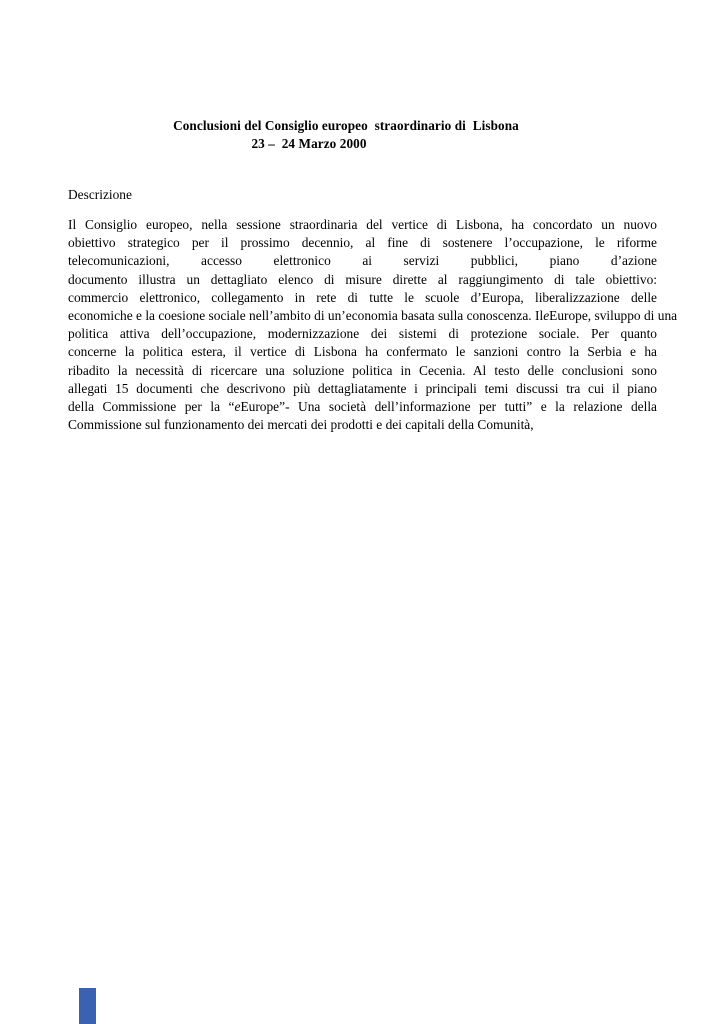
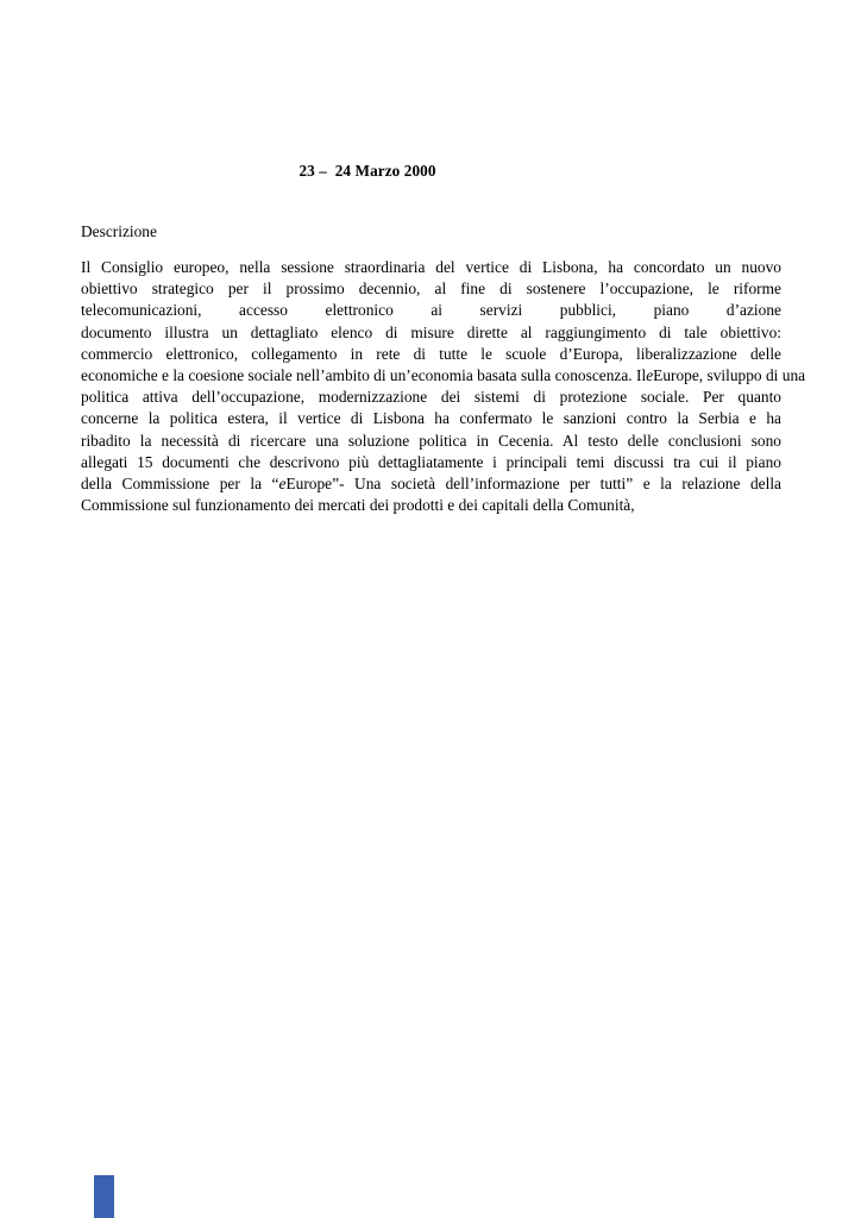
- Conclusioni del Consiglio europeo straordinario di Lisbona
  23 – 24 Marzo 2000
  Descrizione
  Il Consiglio europeo, nella sessione straordinaria del vertice di Lisbona, ha concordato un nuovo
  obiettivo strategico per il prossimo decennio, al fine di sostenere l’occupazione, le riforme
  telecomunicazioni, accesso elettronico ai servizi pubblici, piano d’azione
  documento illustra un dettagliato elenco di misure dirette al raggiungimento di tale obiettivo:
  commercio elettronico, collegamento in rete di tutte le scuole d’Europa, liberalizzazione delle
  economiche e la coesione sociale nell’ambito di un’economia basata sulla conoscenza. IleEurope, sviluppo di una
  politica attiva dell’occupazione, modernizzazione dei sistemi di protezione sociale. Per quanto
  concerne la politica estera, il vertice di Lisbona ha confermato le sanzioni contro la Serbia e ha
  ribadito la necessità di ricercare una soluzione politica in Cecenia. Al testo delle conclusioni sono
  allegati 15 documenti che descrivono più dettagliatamente i principali temi discussi tra cui il piano
  della Commissione per la “eEurope”- Una società dell’informazione per tutti” e la relazione della
  Commissione sul funzionamento dei mercati dei prodotti e dei capitali della Comunità,
